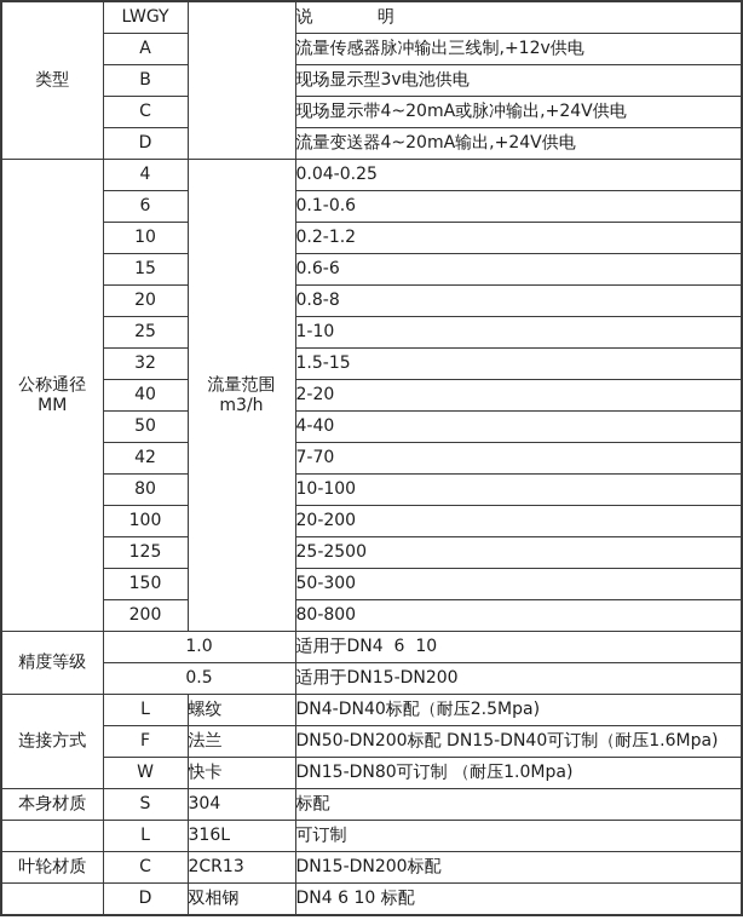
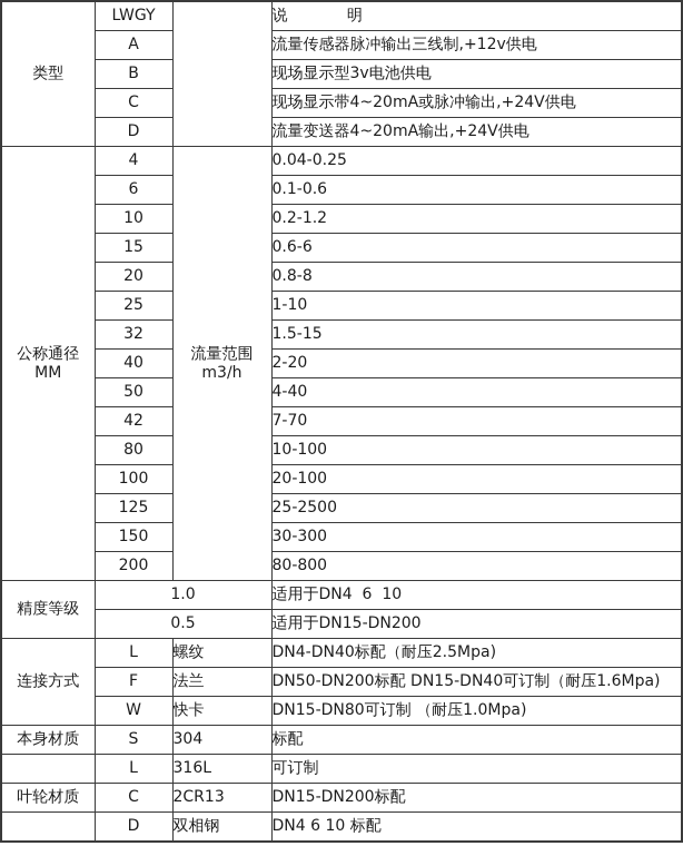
  类型	LWGY		说 明
  A	流量传感器脉冲输出三线制,+12v供电
  B	现场显示型3v电池供电
  C	现场显示带4~20mA或脉冲输出,+24V供电
  D	流量变送器4~20mA输出,+24V供电
  公称通径 MM	4	流量范围 m3/h	0.04-0.25
  6	0.1-0.6
  10	0.2-1.2
  15	0.6-6
  20	0.8-8
  25	1-10
  32	1.5-15
  40	2-20
  50	4-40
  42	7-70
  80	10-100
- 100	20-200
+ 100	20-100
  125	25-2500
- 150	50-300
+ 150	30-300
  200	80-800
  精度等级	1.0	适用于DN4 6 10
  0.5	适用于DN15-DN200
  连接方式	L	螺纹	DN4-DN40标配（耐压2.5Mpa)
  F	法兰	DN50-DN200标配 DN15-DN40可订制（耐压1.6Mpa)
  W	快卡	DN15-DN80可订制 （耐压1.0Mpa)
  本身材质	S	304	标配
  	L	316L	可订制
  叶轮材质	C	2CR13	DN15-DN200标配
  	D	双相钢	DN4 6 10 标配
